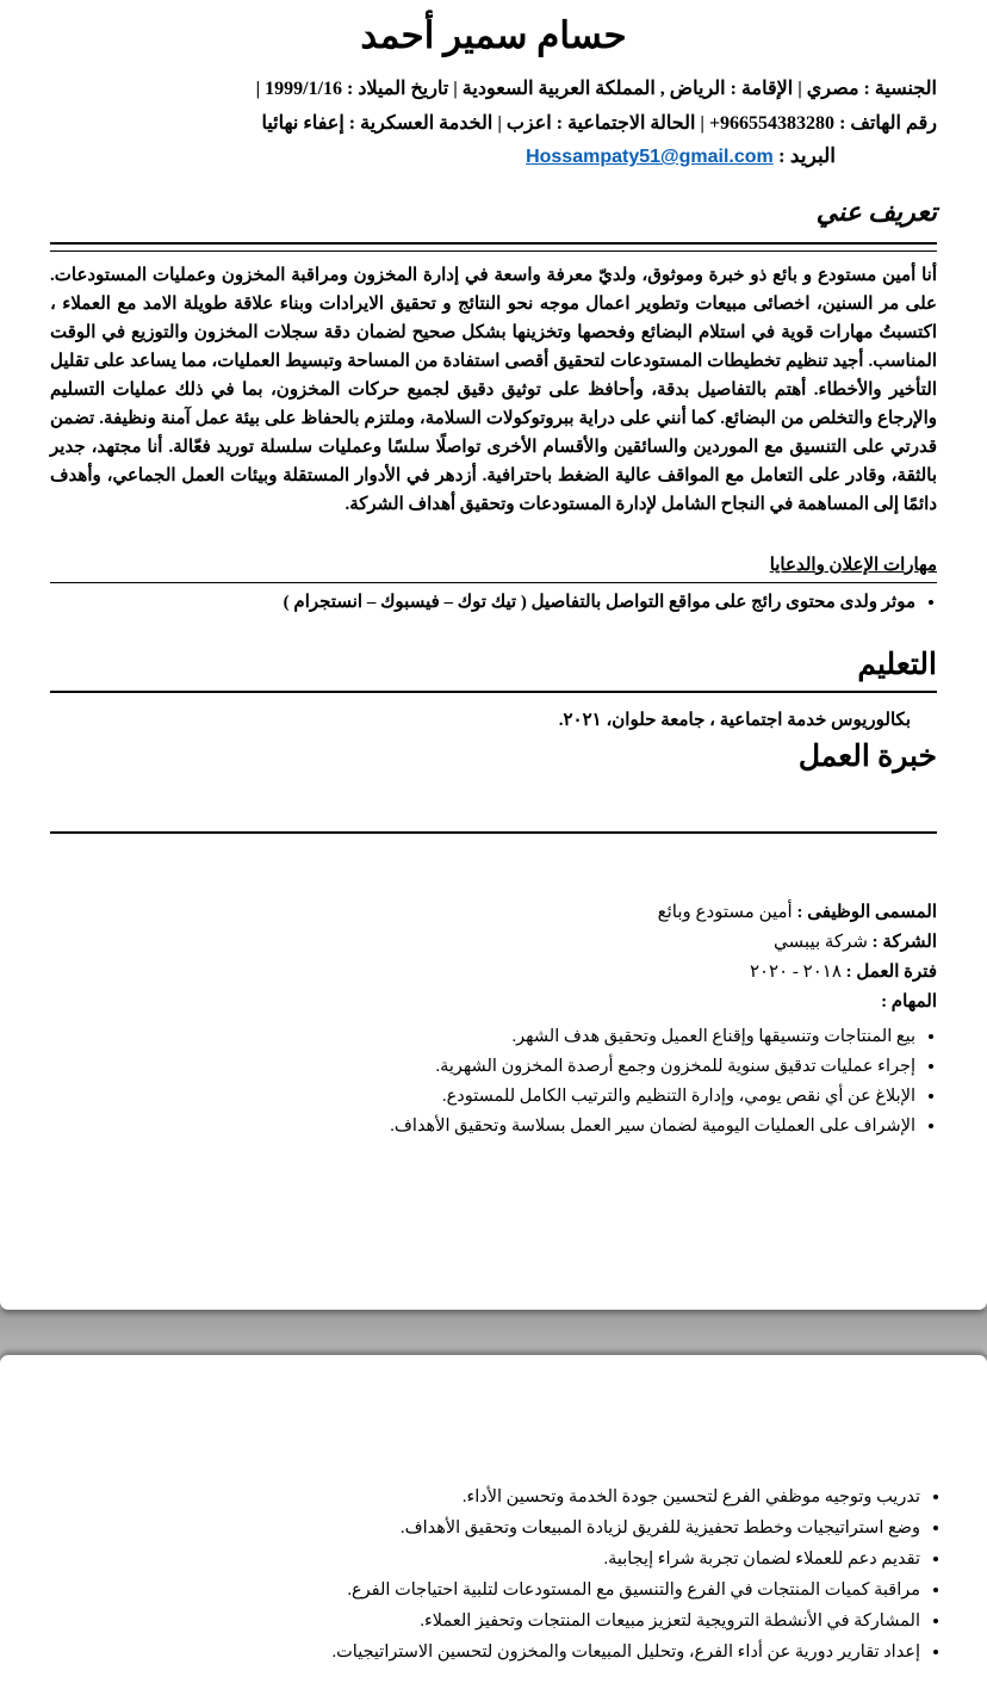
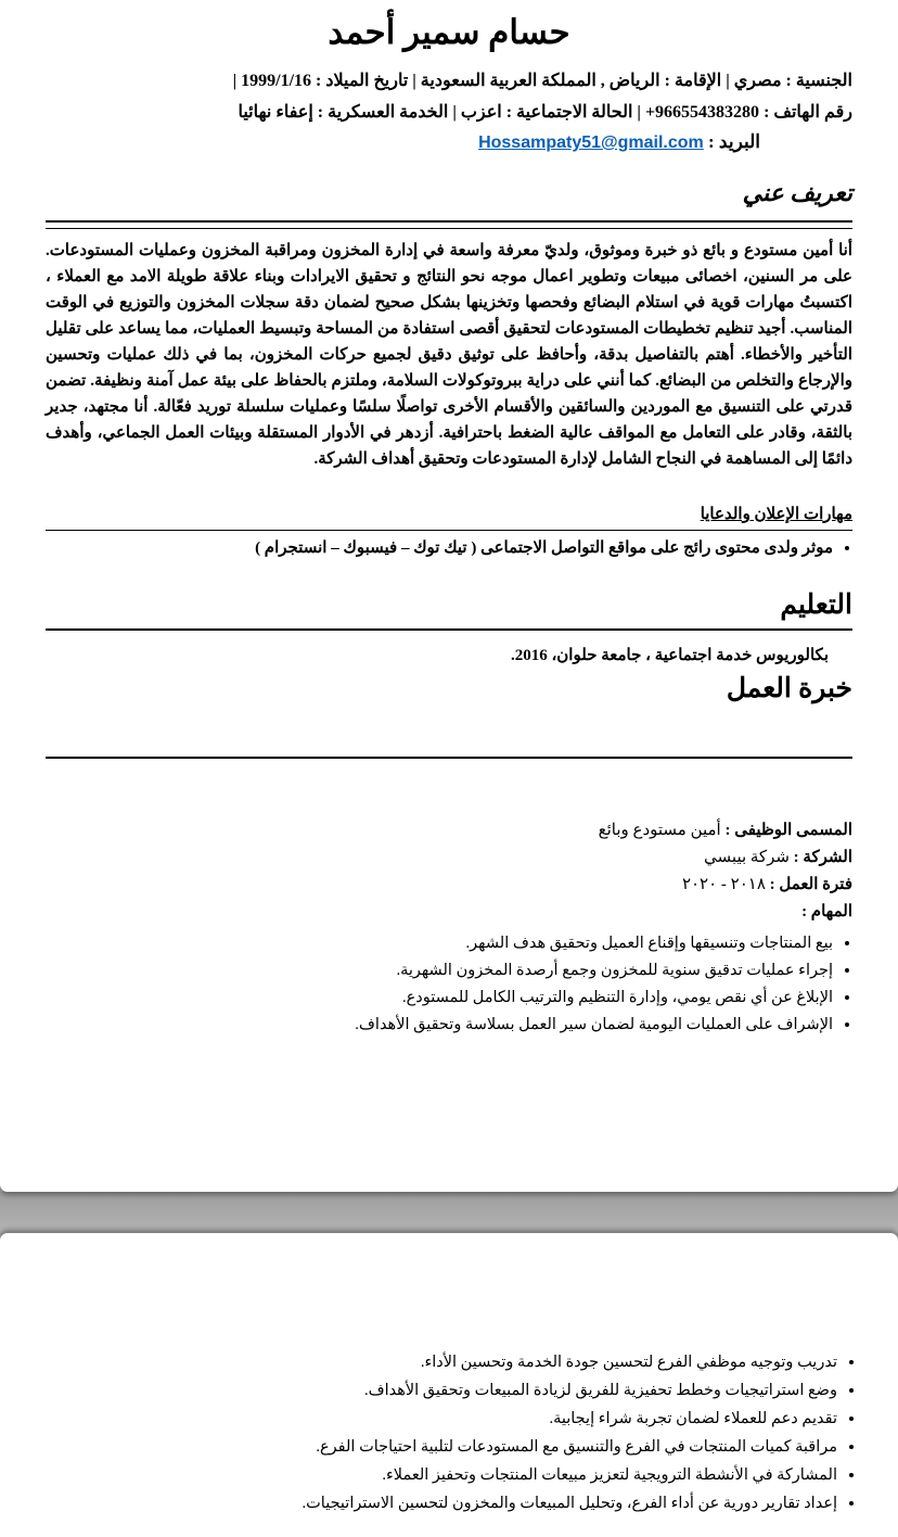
  حسام سمير أحمد
  الجنسية : مصري | الإقامة : الرياض , المملكة العربية السعودية | تاريخ الميلاد : 1999/1/16 |
  رقم الهاتف : +966554383280 | الحالة الاجتماعية : اعزب | الخدمة العسكرية : إعفاء نهائيا
  البريد : Hossampaty51@gmail.com
  تعريف عني
- أنا أمين مستودع و بائع ذو خبرة وموثوق، ولديّ معرفة واسعة في إدارة المخزون ومراقبة المخزون وعمليات المستودعات. على مر السنين، اخصائى مبيعات وتطوير اعمال موجه نحو النتائج و تحقيق الايرادات وبناء علاقة طويلة الامد مع العملاء ، اكتسبتُ مهارات قوية في استلام البضائع وفحصها وتخزينها بشكل صحيح لضمان دقة سجلات المخزون والتوزيع في الوقت المناسب. أجيد تنظيم تخطيطات المستودعات لتحقيق أقصى استفادة من المساحة وتبسيط العمليات، مما يساعد على تقليل التأخير والأخطاء. أهتم بالتفاصيل بدقة، وأحافظ على توثيق دقيق لجميع حركات المخزون، بما في ذلك عمليات التسليم والإرجاع والتخلص من البضائع. كما أنني على دراية ببروتوكولات السلامة، وملتزم بالحفاظ على بيئة عمل آمنة ونظيفة. تضمن قدرتي على التنسيق مع الموردين والسائقين والأقسام الأخرى تواصلًا سلسًا وعمليات سلسلة توريد فعّالة. أنا مجتهد، جدير بالثقة، وقادر على التعامل مع المواقف عالية الضغط باحترافية. أزدهر في الأدوار المستقلة وبيئات العمل الجماعي، وأهدف دائمًا إلى المساهمة في النجاح الشامل لإدارة المستودعات وتحقيق أهداف الشركة.
+ أنا أمين مستودع و بائع ذو خبرة وموثوق، ولديّ معرفة واسعة في إدارة المخزون ومراقبة المخزون وعمليات المستودعات. على مر السنين، اخصائى مبيعات وتطوير اعمال موجه نحو النتائج و تحقيق الايرادات وبناء علاقة طويلة الامد مع العملاء ، اكتسبتُ مهارات قوية في استلام البضائع وفحصها وتخزينها بشكل صحيح لضمان دقة سجلات المخزون والتوزيع في الوقت المناسب. أجيد تنظيم تخطيطات المستودعات لتحقيق أقصى استفادة من المساحة وتبسيط العمليات، مما يساعد على تقليل التأخير والأخطاء. أهتم بالتفاصيل بدقة، وأحافظ على توثيق دقيق لجميع حركات المخزون، بما في ذلك عمليات وتحسين والإرجاع والتخلص من البضائع. كما أنني على دراية ببروتوكولات السلامة، وملتزم بالحفاظ على بيئة عمل آمنة ونظيفة. تضمن قدرتي على التنسيق مع الموردين والسائقين والأقسام الأخرى تواصلًا سلسًا وعمليات سلسلة توريد فعّالة. أنا مجتهد، جدير بالثقة، وقادر على التعامل مع المواقف عالية الضغط باحترافية. أزدهر في الأدوار المستقلة وبيئات العمل الجماعي، وأهدف دائمًا إلى المساهمة في النجاح الشامل لإدارة المستودعات وتحقيق أهداف الشركة.
  مهارات الإعلان والدعايا
- موثر ولدى محتوى رائج على مواقع التواصل بالتفاصيل ( تيك توك – فيسبوك – انستجرام )
+ موثر ولدى محتوى رائج على مواقع التواصل الاجتماعى ( تيك توك – فيسبوك – انستجرام )
  التعليم
- بكالوريوس خدمة اجتماعية ، جامعة حلوان، ٢٠٢١.
+ بكالوريوس خدمة اجتماعية ، جامعة حلوان، 2016.
  خبرة العمل
  المسمى الوظيفى : أمين مستودع وبائع
  الشركة : شركة بيبسي
  فترة العمل : ٢٠١٨ - ٢٠٢٠
  المهام :
  بيع المنتاجات وتنسيقها وإقناع العميل وتحقيق هدف الشهر.
  إجراء عمليات تدقيق سنوية للمخزون وجمع أرصدة المخزون الشهرية.
  الإبلاغ عن أي نقص يومي، وإدارة التنظيم والترتيب الكامل للمستودع.
  الإشراف على العمليات اليومية لضمان سير العمل بسلاسة وتحقيق الأهداف.
  تدريب وتوجيه موظفي الفرع لتحسين جودة الخدمة وتحسين الأداء.
  وضع استراتيجيات وخطط تحفيزية للفريق لزيادة المبيعات وتحقيق الأهداف.
  تقديم دعم للعملاء لضمان تجربة شراء إيجابية.
  مراقبة كميات المنتجات في الفرع والتنسيق مع المستودعات لتلبية احتياجات الفرع.
  المشاركة في الأنشطة الترويجية لتعزيز مبيعات المنتجات وتحفيز العملاء.
  إعداد تقارير دورية عن أداء الفرع، وتحليل المبيعات والمخزون لتحسين الاستراتيجيات.
